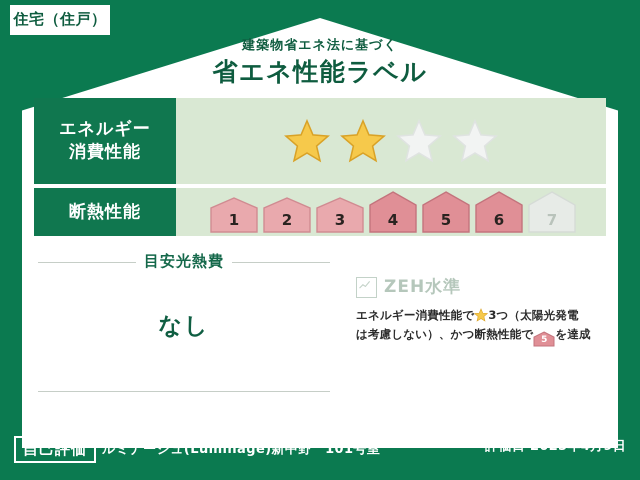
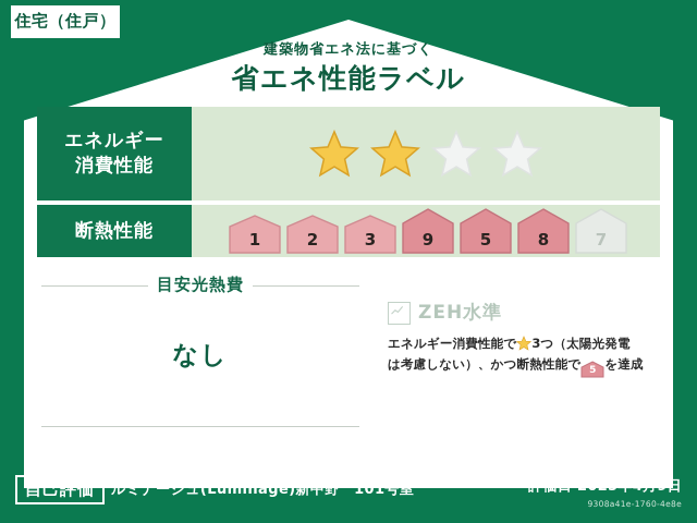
  住宅（住戸）
  建築物省エネ法に基づく
  省エネ性能ラベル
  エネルギー
  消費性能
  断熱性能
  1
  2
  3
- 4
+ 9
  5
- 6
+ 8
  7
  目安光熱費
  なし
  ZEH水準
  エネルギー消費性能で 3つ（太陽光発電
  は考慮しない）、かつ断熱性能で
  5
  を達成
  自己評価
  ルミナージュ(Luminage)新中野 101号室
  評価日 2025年4月9日
+ 9308a41e-1760-4e8e
